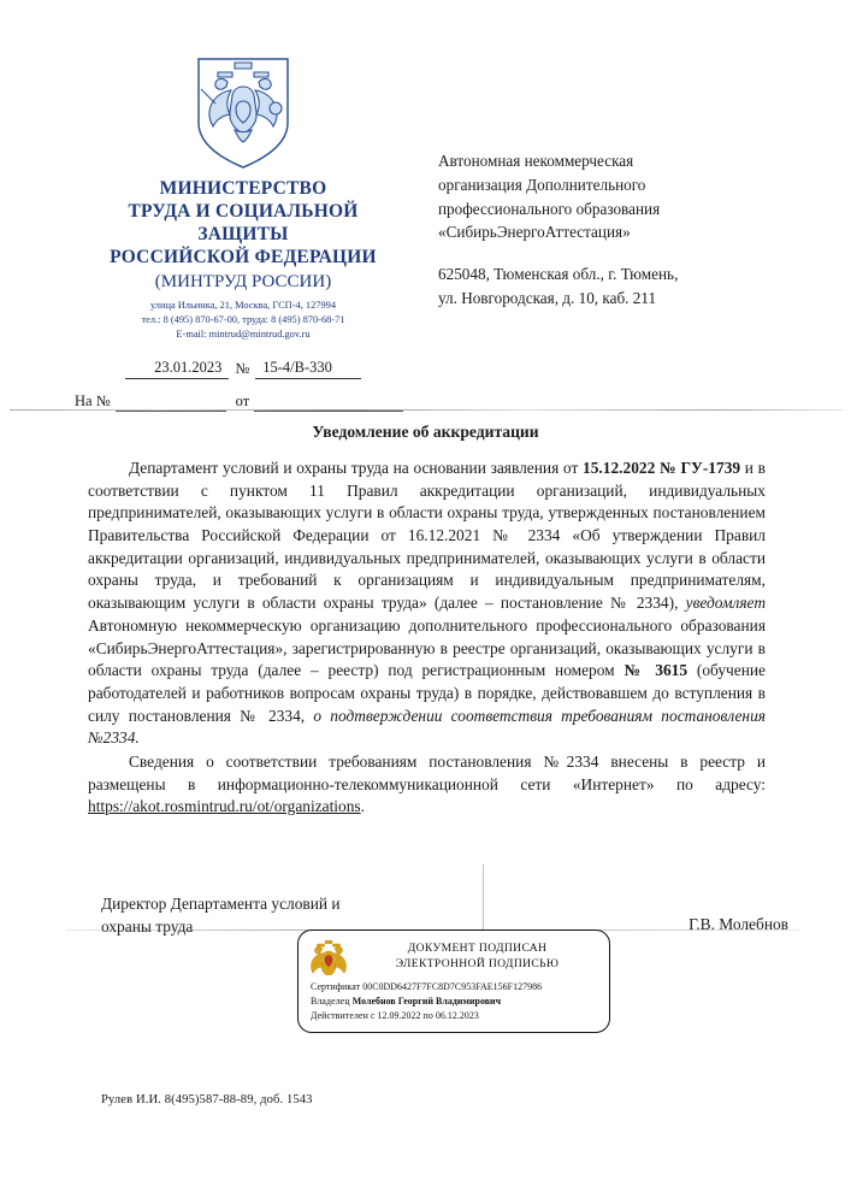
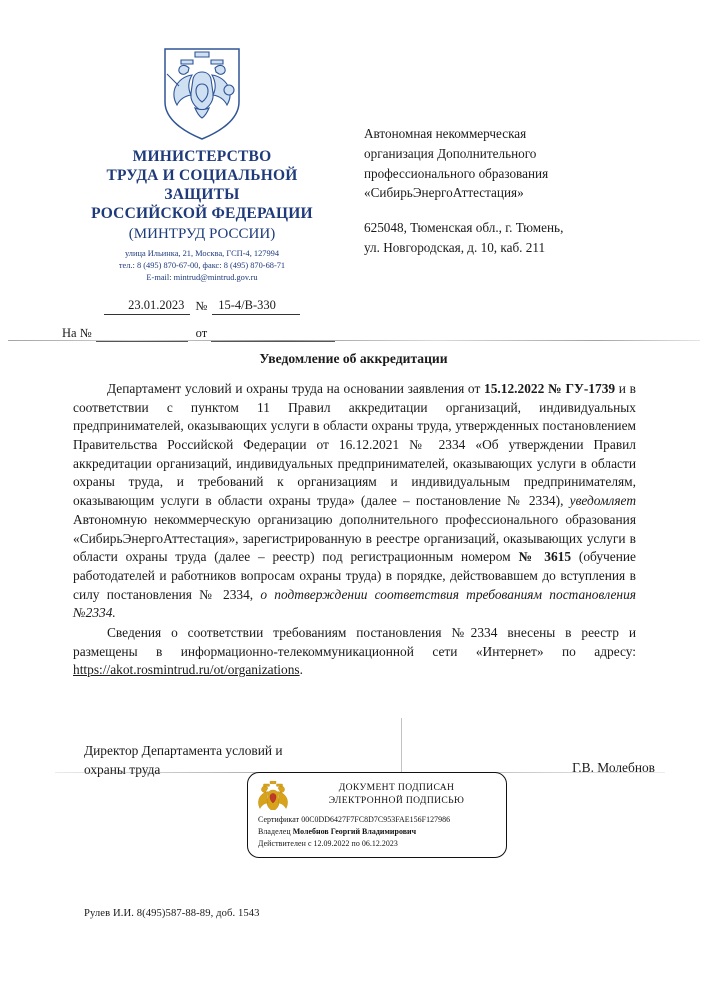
  МИНИСТЕРСТВО
  ТРУДА И СОЦИАЛЬНОЙ
  ЗАЩИТЫ
  РОССИЙСКОЙ ФЕДЕРАЦИИ
  (МИНТРУД РОССИИ)
  улица Ильинка, 21, Москва, ГСП-4, 127994
- тел.: 8 (495) 870-67-00, труда: 8 (495) 870-68-71
+ тел.: 8 (495) 870-67-00, факс: 8 (495) 870-68-71
  E-mail: mintrud@mintrud.gov.ru
  23.01.2023
  №
  15-4/В-330
  На №
  от
  Автономная некоммерческая
  организация Дополнительного
  профессионального образования
  «СибирьЭнергоАттестация»
  625048, Тюменская обл., г. Тюмень,
  ул. Новгородская, д. 10, каб. 211
  Уведомление об аккредитации
  Департамент условий и охраны труда на основании заявления от 15.12.2022 № ГУ-1739 и в соответствии с пунктом 11 Правил аккредитации организаций, индивидуальных предпринимателей, оказывающих услуги в области охраны труда, утвержденных постановлением Правительства Российской Федерации от 16.12.2021 № 2334 «Об утверждении Правил аккредитации организаций, индивидуальных предпринимателей, оказывающих услуги в области охраны труда, и требований к организациям и индивидуальным предпринимателям, оказывающим услуги в области охраны труда» (далее – постановление № 2334), уведомляет Автономную некоммерческую организацию дополнительного профессионального образования «СибирьЭнергоАттестация», зарегистрированную в реестре организаций, оказывающих услуги в области охраны труда (далее – реестр) под регистрационным номером № 3615 (обучение работодателей и работников вопросам охраны труда) в порядке, действовавшем до вступления в силу постановления № 2334, о подтверждении соответствия требованиям постановления №2334.
  Сведения о соответствии требованиям постановления №2334 внесены в реестр и размещены в информационно-телекоммуникационной сети «Интернет» по адресу: https://akot.rosmintrud.ru/ot/organizations.
  Директор Департамента условий и
  охраны труда
  Г.В. Молебнов
  ДОКУМЕНТ ПОДПИСАН
  ЭЛЕКТРОННОЙ ПОДПИСЬЮ
  Сертификат 00C0DD6427F7FC8D7C953FAE156F127986
  Владелец Молебнов Георгий Владимирович
  Действителен с 12.09.2022 по 06.12.2023
  Рулев И.И. 8(495)587-88-89, доб. 1543
